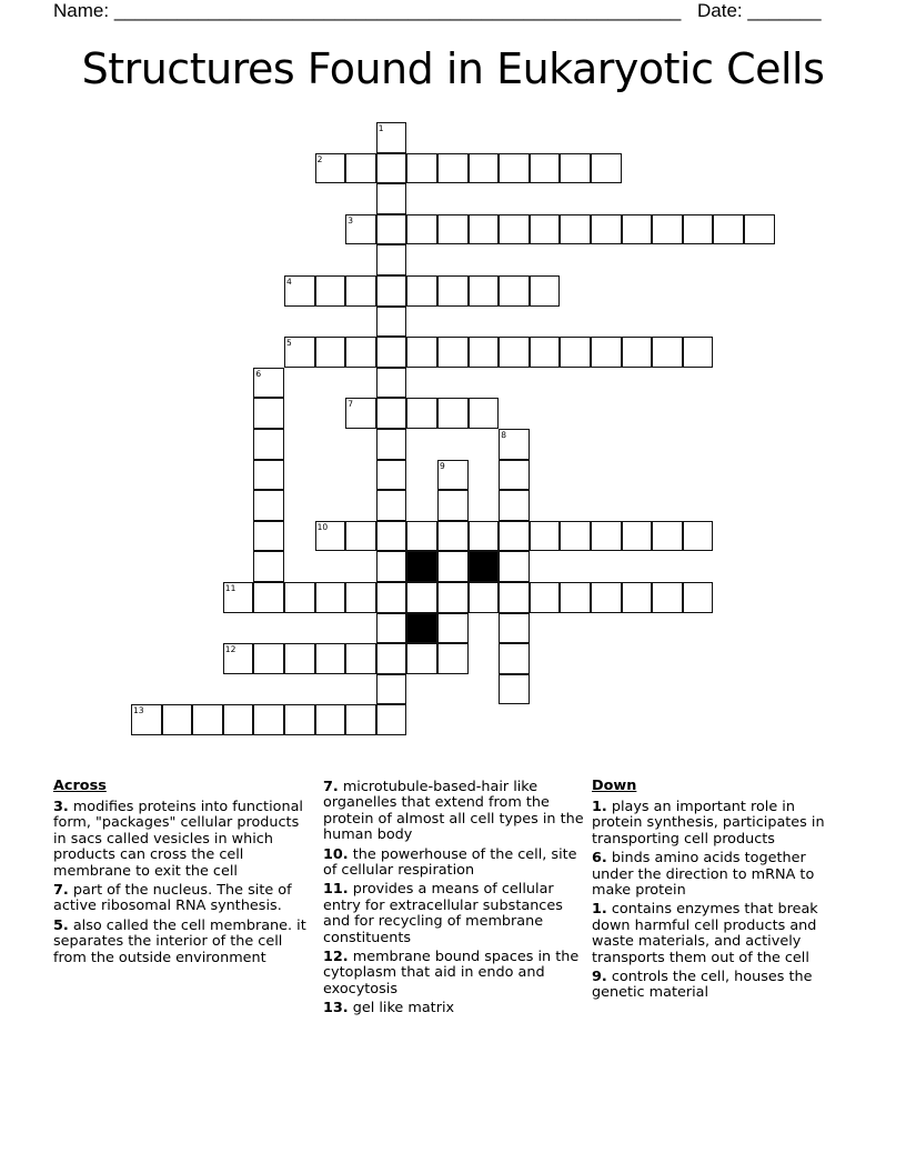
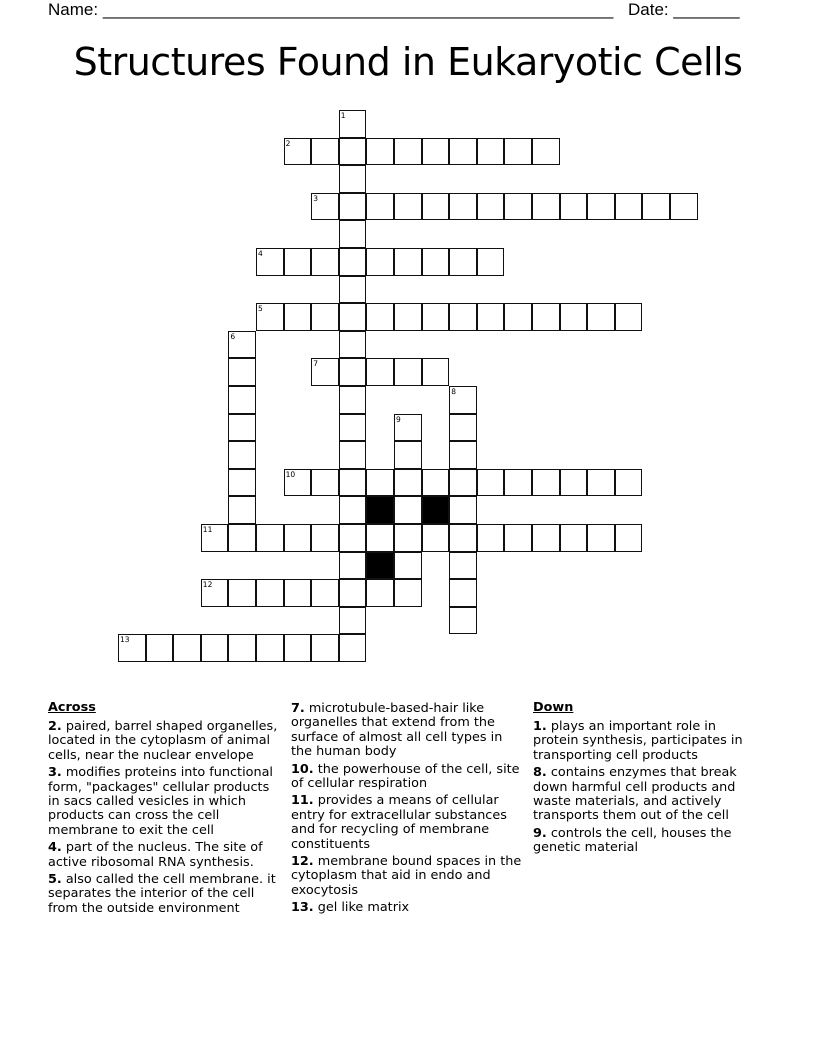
  Name: ______________________________________________________
  Date: _______
  Structures Found in Eukaryotic Cells
  1
  2
  3
  4
  5
  6
  7
  8
  9
  10
  11
  12
  13
  Across
+ 2. paired, barrel shaped organelles, located in the cytoplasm of animal cells, near the nuclear envelope
  3. modifies proteins into functional form, "packages" cellular products in sacs called vesicles in which products can cross the cell membrane to exit the cell
- 7. part of the nucleus. The site of active ribosomal RNA synthesis.
+ 4. part of the nucleus. The site of active ribosomal RNA synthesis.
  5. also called the cell membrane. it separates the interior of the cell from the outside environment
- 7. microtubule-based-hair like organelles that extend from the protein of almost all cell types in the human body
+ 7. microtubule-based-hair like organelles that extend from the surface of almost all cell types in the human body
  10. the powerhouse of the cell, site of cellular respiration
  11. provides a means of cellular entry for extracellular substances and for recycling of membrane constituents
  12. membrane bound spaces in the cytoplasm that aid in endo and exocytosis
  13. gel like matrix
  Down
  1. plays an important role in protein synthesis, participates in transporting cell products
- 6. binds amino acids together under the direction to mRNA to make protein
- 1. contains enzymes that break down harmful cell products and waste materials, and actively transports them out of the cell
+ 8. contains enzymes that break down harmful cell products and waste materials, and actively transports them out of the cell
  9. controls the cell, houses the genetic material
